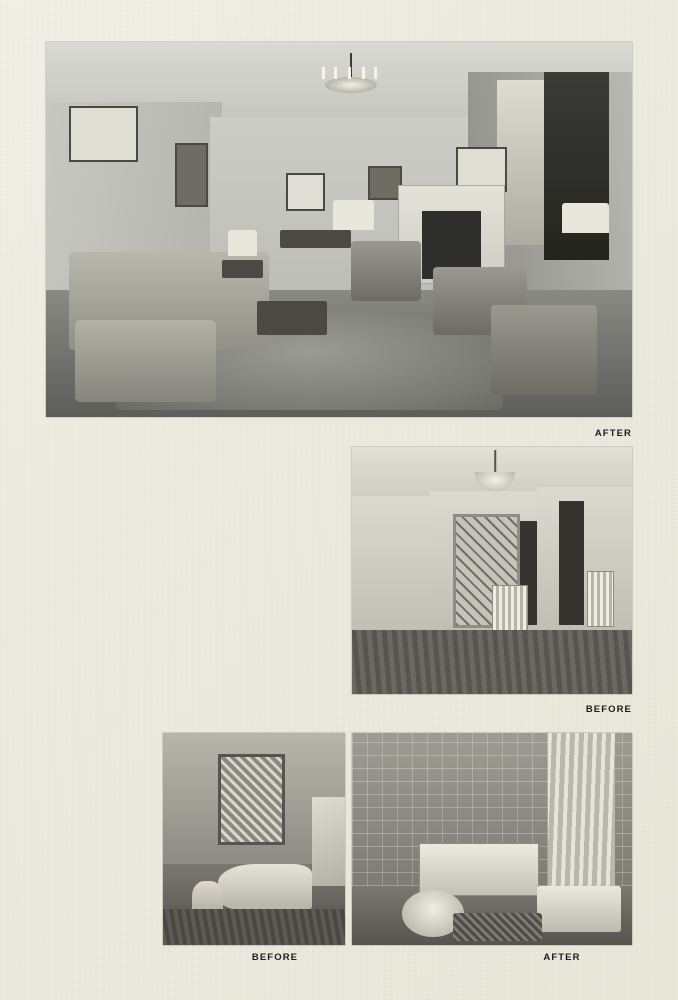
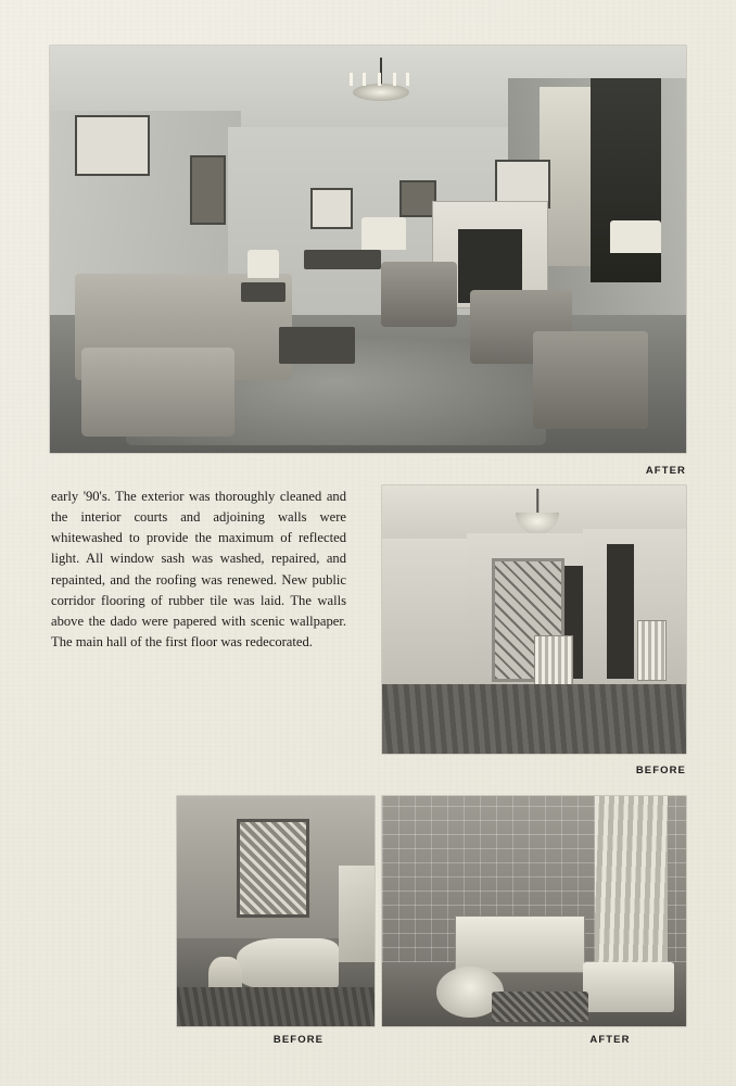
  AFTER
+ early '90's. The exterior was thoroughly cleaned and the interior courts and adjoining walls were whitewashed to provide the maximum of reflected light. All window sash was washed, repaired, and repainted, and the roofing was renewed. New public corridor flooring of rubber tile was laid. The walls above the dado were papered with scenic wallpaper. The main hall of the first floor was redecorated.
  BEFORE
  BEFORE
  AFTER
